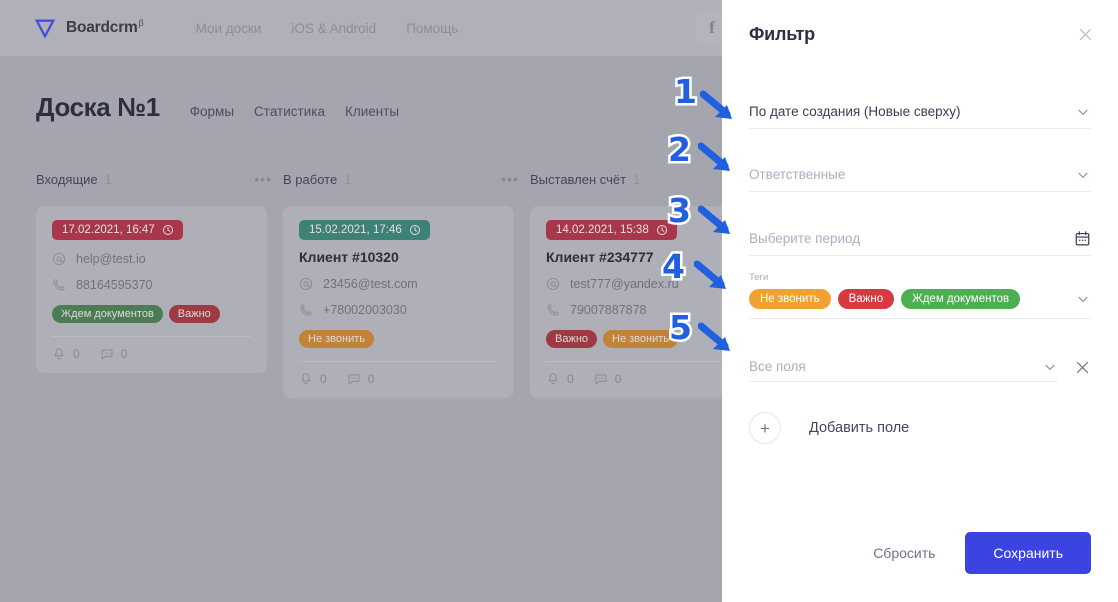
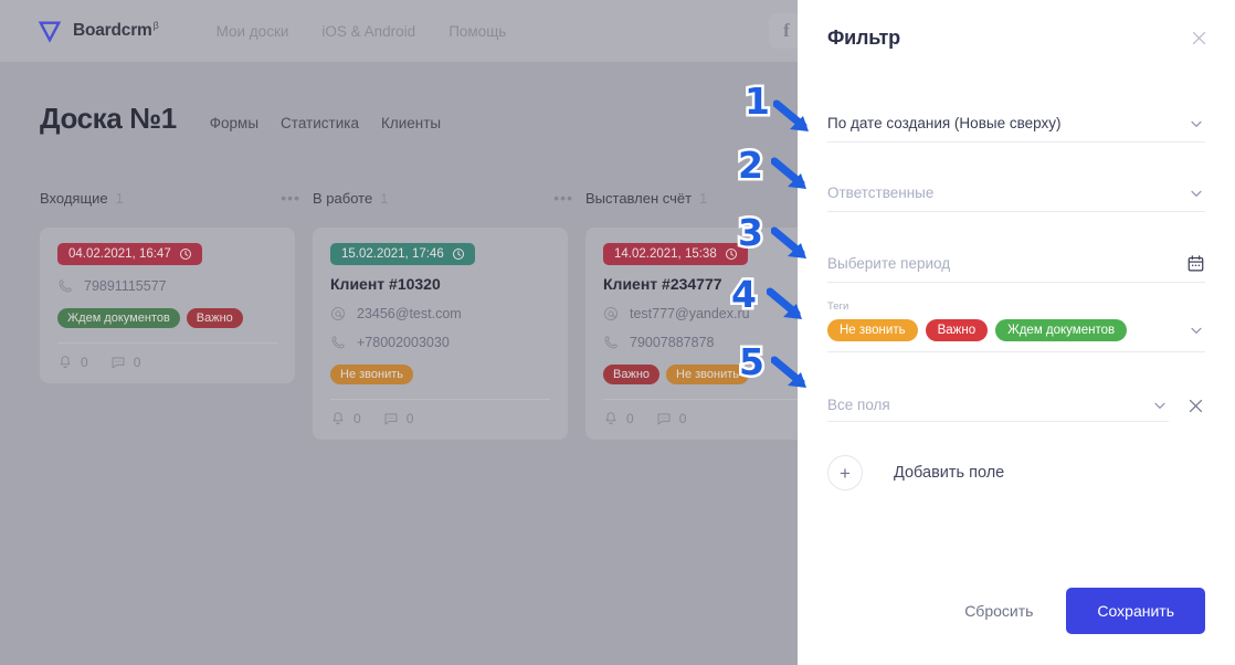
  Boardcrmβ
  Мои доски
  iOS & Android
  Помощь
  f
  Доска №1
  Формы
  Статистика
  Клиенты
  Входящие
  •••
- 17.02.2021, 16:47
+ 04.02.2021, 16:47
- help@test.io
- 88164595370
+ 79891115577
  Ждем документов
  Важно
  0
  0
  В работе
  •••
  15.02.2021, 17:46
  Клиент #10320
  23456@test.com
  +78002003030
  Не звонить
  0
  0
  Выставлен счёт
  14.02.2021, 15:38
  Клиент #234777
  test777@yandex.ru
  79007887878
  Важно
  Не звонить
  0
  0
  Фильтр
  По дате создания (Новые сверху)
  Ответственные
  Выберите период
  Теги
  Не звонить
  Важно
  Ждем документов
  Все поля
  +
  Добавить поле
  Сбросить
  Сохранить
  1
  2
  3
  4
  5
